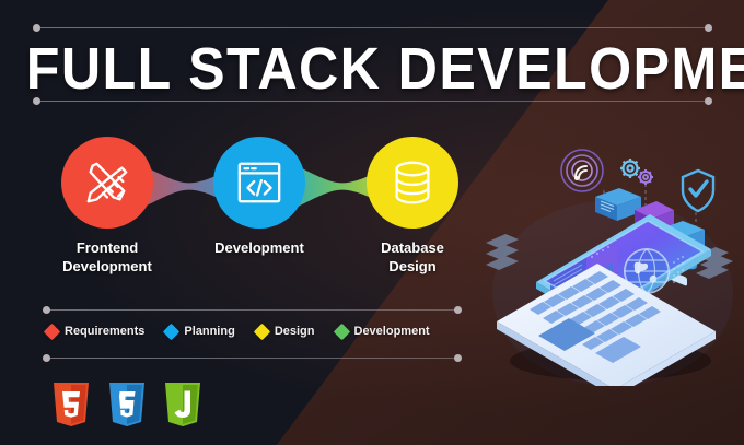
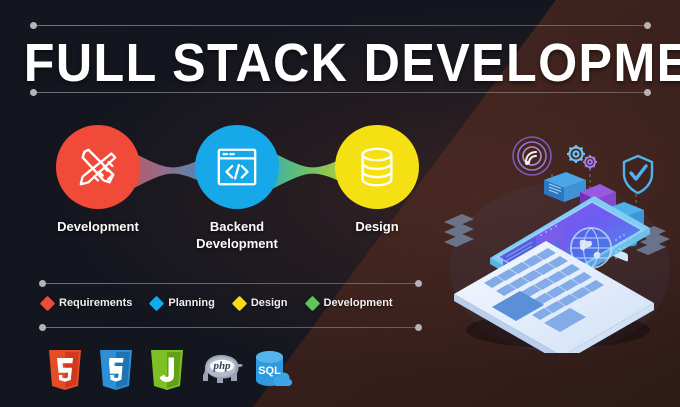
  FULL STACK DEVELOPME
- Frontend
  Development
+ Backend
  Development
- Database
  Design
  Requirements
  Planning
  Design
  Development
+ php
+ SQL
